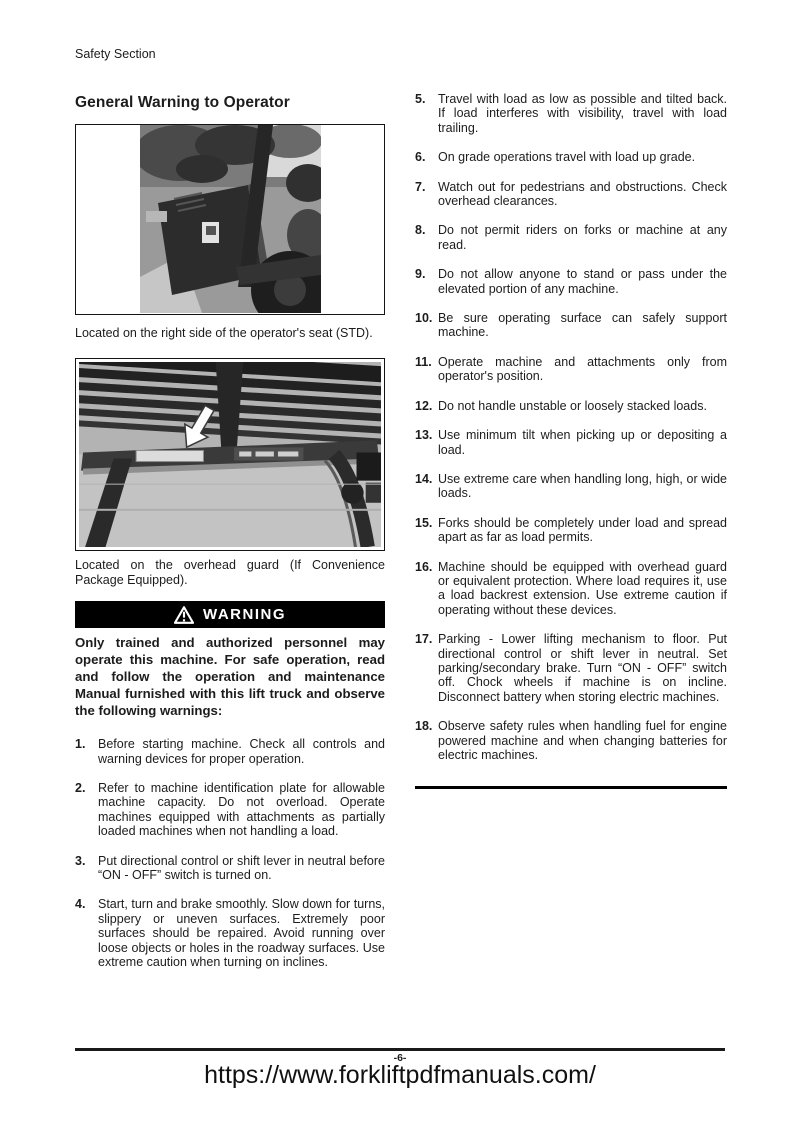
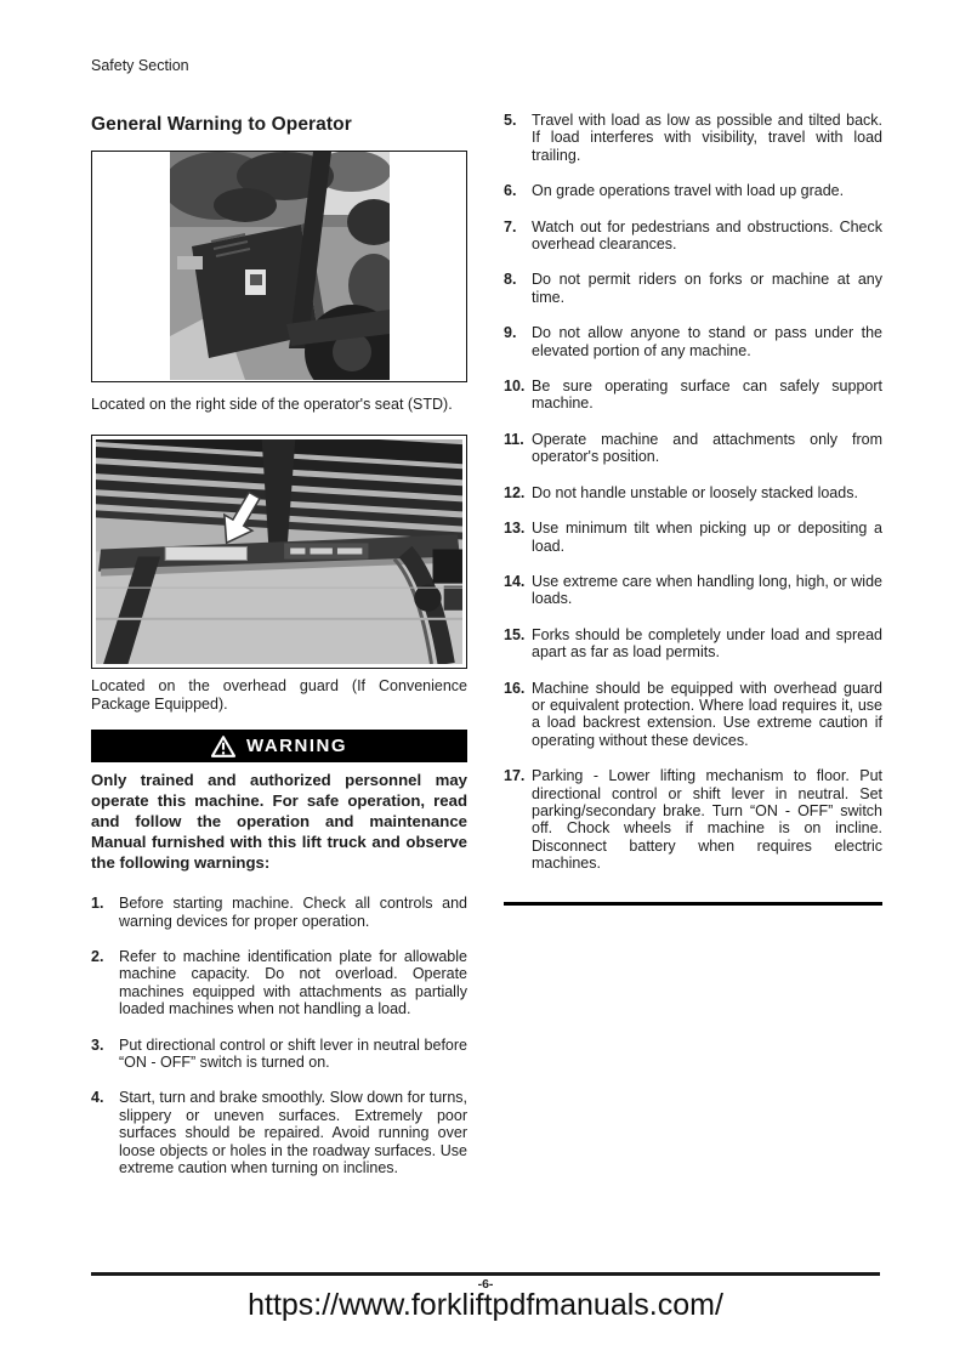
  Safety Section
  General Warning to Operator
  Located on the right side of the operator's seat (STD).
  Located on the overhead guard (If Convenience Package Equipped).
  WARNING
  Only trained and authorized personnel may operate this machine. For safe operation, read and follow the operation and maintenance Manual furnished with this lift truck and observe the following warnings:
  1.
  Before starting machine. Check all controls and warning devices for proper operation.
  2.
  Refer to machine identification plate for allowable machine capacity. Do not overload. Operate machines equipped with attachments as partially loaded machines when not handling a load.
  3.
  Put directional control or shift lever in neutral before “ON - OFF” switch is turned on.
  4.
  Start, turn and brake smoothly. Slow down for turns, slippery or uneven surfaces. Extremely poor surfaces should be repaired. Avoid running over loose objects or holes in the roadway surfaces. Use extreme caution when turning on inclines.
  5.
  Travel with load as low as possible and tilted back. If load interferes with visibility, travel with load trailing.
  6.
  On grade operations travel with load up grade.
  7.
  Watch out for pedestrians and obstructions. Check overhead clearances.
  8.
- Do not permit riders on forks or machine at any read.
+ Do not permit riders on forks or machine at any time.
  9.
  Do not allow anyone to stand or pass under the elevated portion of any machine.
  10.
  Be sure operating surface can safely support machine.
  11.
  Operate machine and attachments only from operator's position.
  12.
  Do not handle unstable or loosely stacked loads.
  13.
  Use minimum tilt when picking up or depositing a load.
  14.
  Use extreme care when handling long, high, or wide loads.
  15.
  Forks should be completely under load and spread apart as far as load permits.
  16.
  Machine should be equipped with overhead guard or equivalent protection. Where load requires it, use a load backrest extension. Use extreme caution if operating without these devices.
  17.
- Parking - Lower lifting mechanism to floor. Put directional control or shift lever in neutral. Set parking/secondary brake. Turn “ON - OFF” switch off. Chock wheels if machine is on incline. Disconnect battery when storing electric machines.
+ Parking - Lower lifting mechanism to floor. Put directional control or shift lever in neutral. Set parking/secondary brake. Turn “ON - OFF” switch off. Chock wheels if machine is on incline. Disconnect battery when requires electric machines.
- 18.
- Observe safety rules when handling fuel for engine powered machine and when changing batteries for electric machines.
  -6-
  https://www.forkliftpdfmanuals.com/
